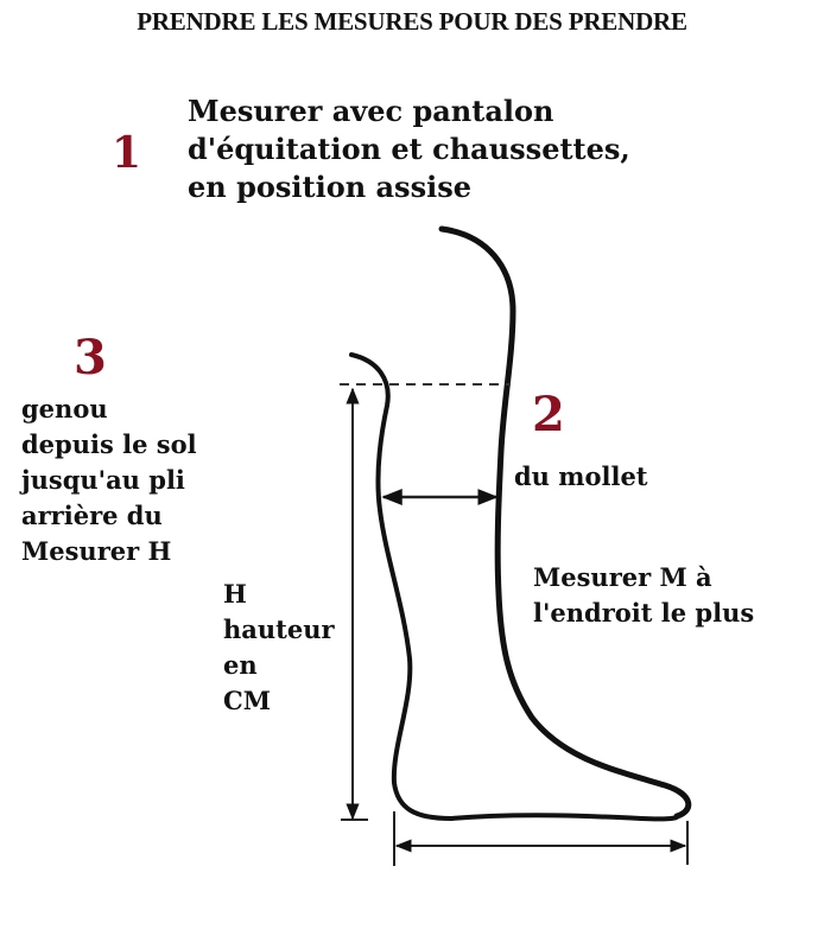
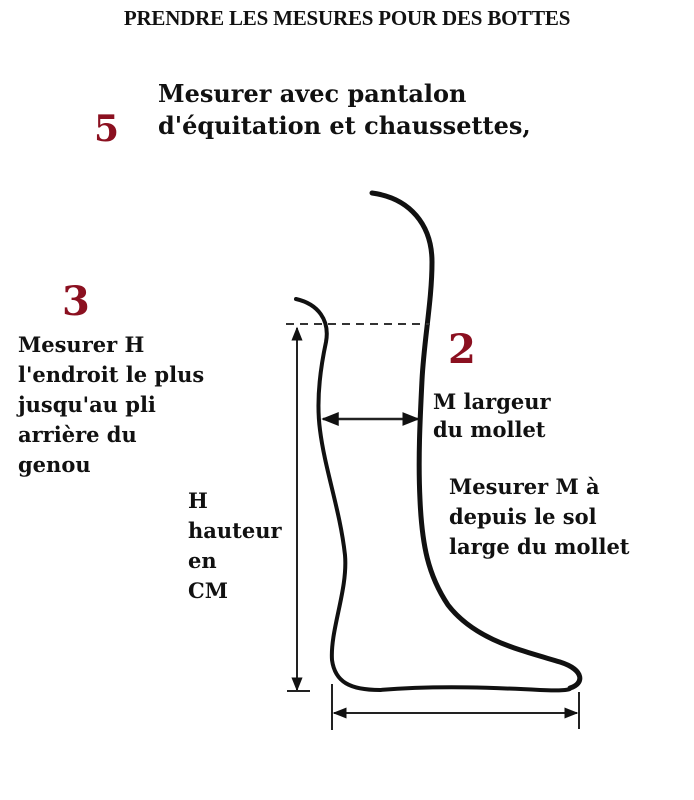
- PRENDRE LES MESURES POUR DES PRENDRE
+ PRENDRE LES MESURES POUR DES BOTTES
- 1
+ 5
  Mesurer avec pantalon
  d'équitation et chaussettes,
- en position assise
  3
- genou
+ Mesurer H
- depuis le sol
+ l'endroit le plus
  jusqu'au pli
  arrière du
- Mesurer H
+ genou
  2
+ M largeur
  du mollet
  Mesurer M à
- l'endroit le plus
+ depuis le sol
+ large du mollet
  H
  hauteur
  en
  CM
